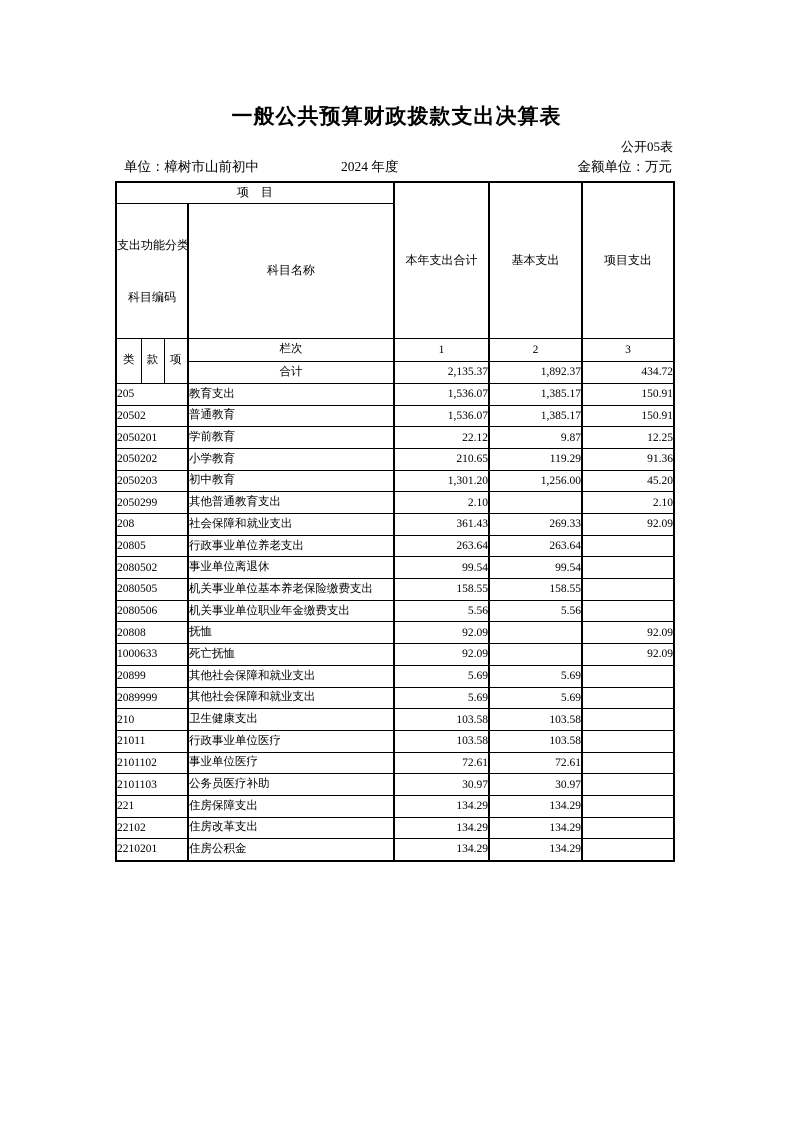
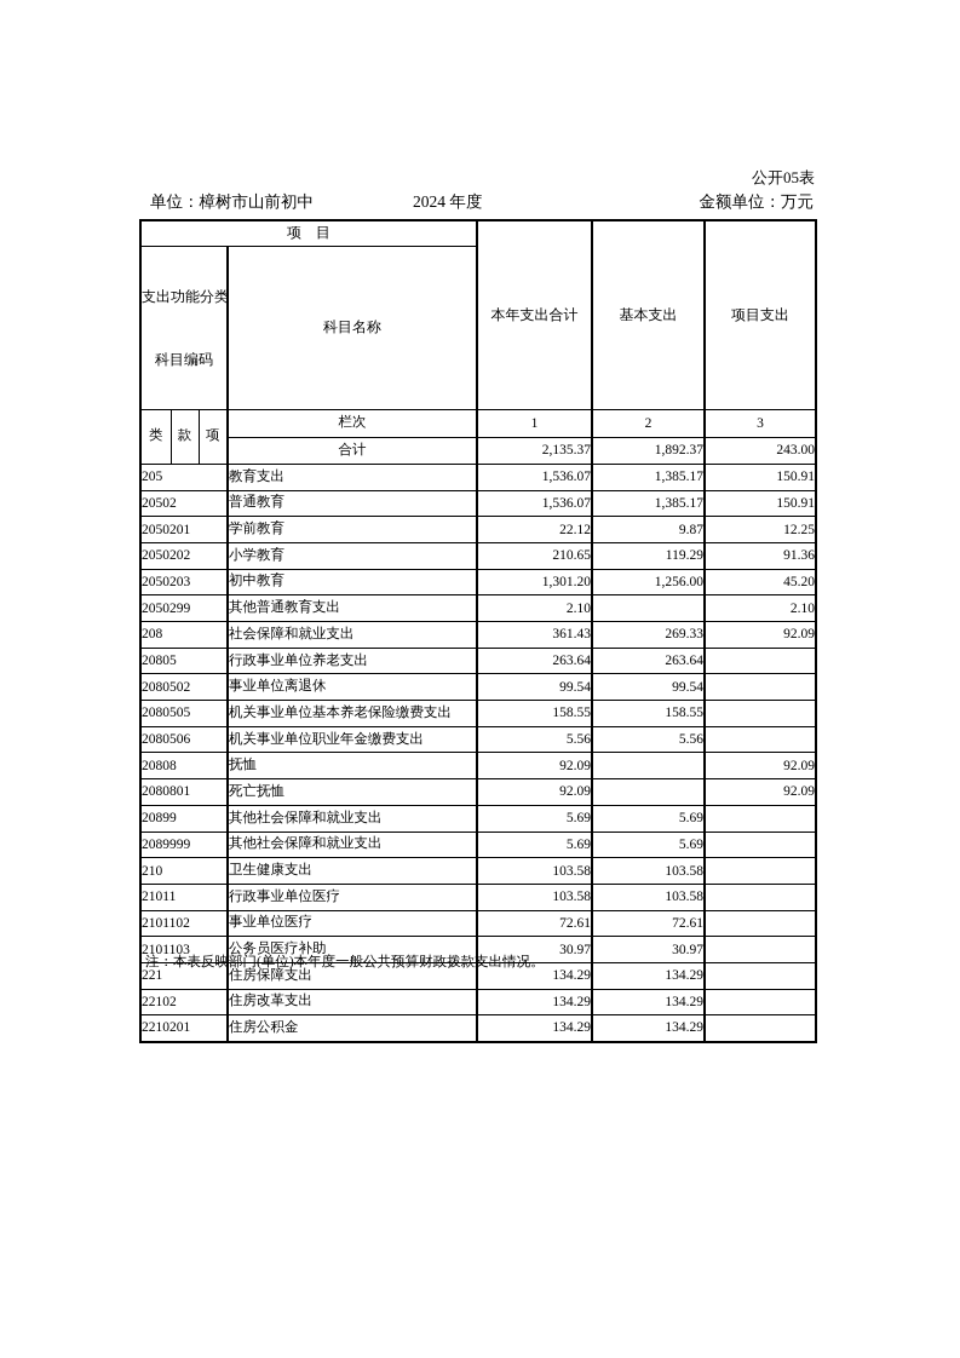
- 一般公共预算财政拨款支出决算表
  公开05表
  单位：樟树市山前初中
  2024 年度
  金额单位：万元
  项 目	本年支出合计	基本支出	项目支出
  支出功能分类 科目编码	科目名称
  类	款	项	栏次	1	2	3
- 合计	2,135.37	1,892.37	434.72
+ 合计	2,135.37	1,892.37	243.00
  205	教育支出	1,536.07	1,385.17	150.91
  20502	普通教育	1,536.07	1,385.17	150.91
  2050201	学前教育	22.12	9.87	12.25
  2050202	小学教育	210.65	119.29	91.36
  2050203	初中教育	1,301.20	1,256.00	45.20
  2050299	其他普通教育支出	2.10		2.10
  208	社会保障和就业支出	361.43	269.33	92.09
  20805	行政事业单位养老支出	263.64	263.64
  2080502	事业单位离退休	99.54	99.54
  2080505	机关事业单位基本养老保险缴费支出	158.55	158.55
  2080506	机关事业单位职业年金缴费支出	5.56	5.56
  20808	抚恤	92.09		92.09
- 1000633	死亡抚恤	92.09		92.09
+ 2080801	死亡抚恤	92.09		92.09
  20899	其他社会保障和就业支出	5.69	5.69
  2089999	其他社会保障和就业支出	5.69	5.69
  210	卫生健康支出	103.58	103.58
  21011	行政事业单位医疗	103.58	103.58
  2101102	事业单位医疗	72.61	72.61
  2101103	公务员医疗补助	30.97	30.97
  221	住房保障支出	134.29	134.29
  22102	住房改革支出	134.29	134.29
  2210201	住房公积金	134.29	134.29
+ 注：本表反映部门(单位)本年度一般公共预算财政拨款支出情况。
